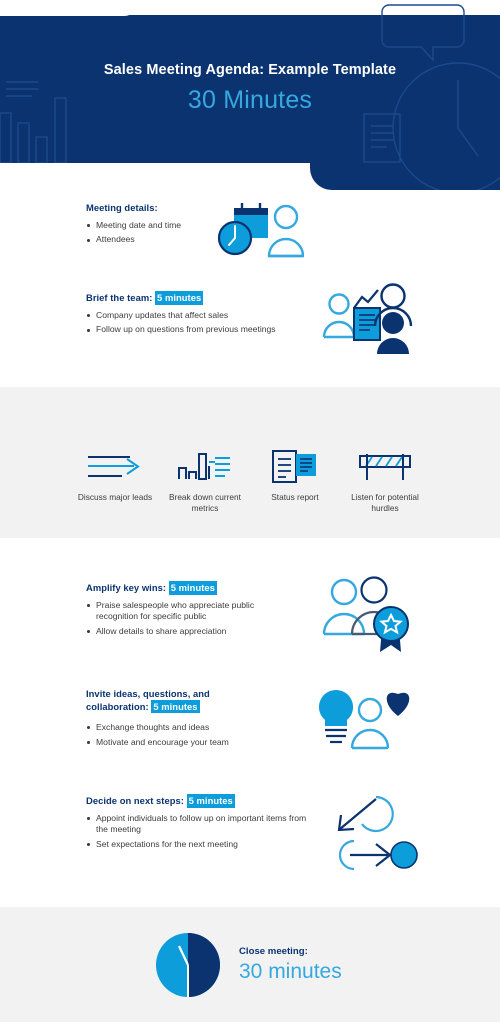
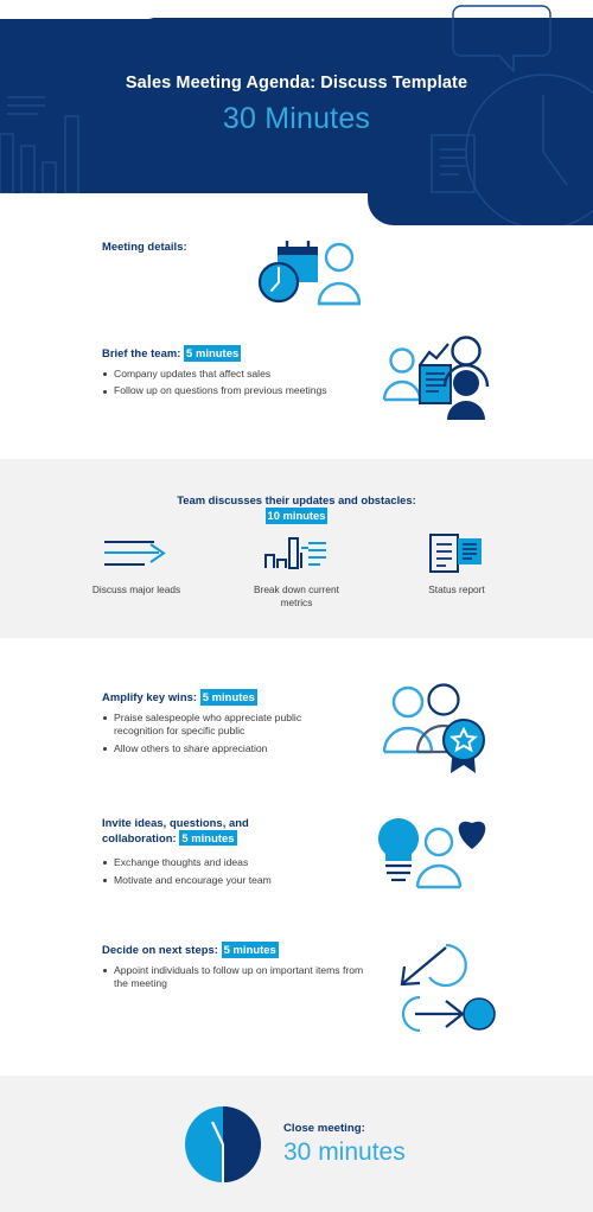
- Sales Meeting Agenda: Example Template
+ Sales Meeting Agenda: Discuss Template
  30 Minutes
  Meeting details:
- Meeting date and time
- Attendees
  Brief the team: 5 minutes
  Company updates that affect sales
  Follow up on questions from previous meetings
+ Team discusses their updates and obstacles:
+ 10 minutes
  Discuss major leads
  Break down current metrics
  Status report
- Listen for potential hurdles
  Amplify key wins: 5 minutes
  Praise salespeople who appreciate public recognition for specific public
- Allow details to share appreciation
+ Allow others to share appreciation
  Invite ideas, questions, and collaboration: 5 minutes
  Exchange thoughts and ideas
  Motivate and encourage your team
  Decide on next steps: 5 minutes
  Appoint individuals to follow up on important items from the meeting
- Set expectations for the next meeting
  Close meeting:
  30 minutes
